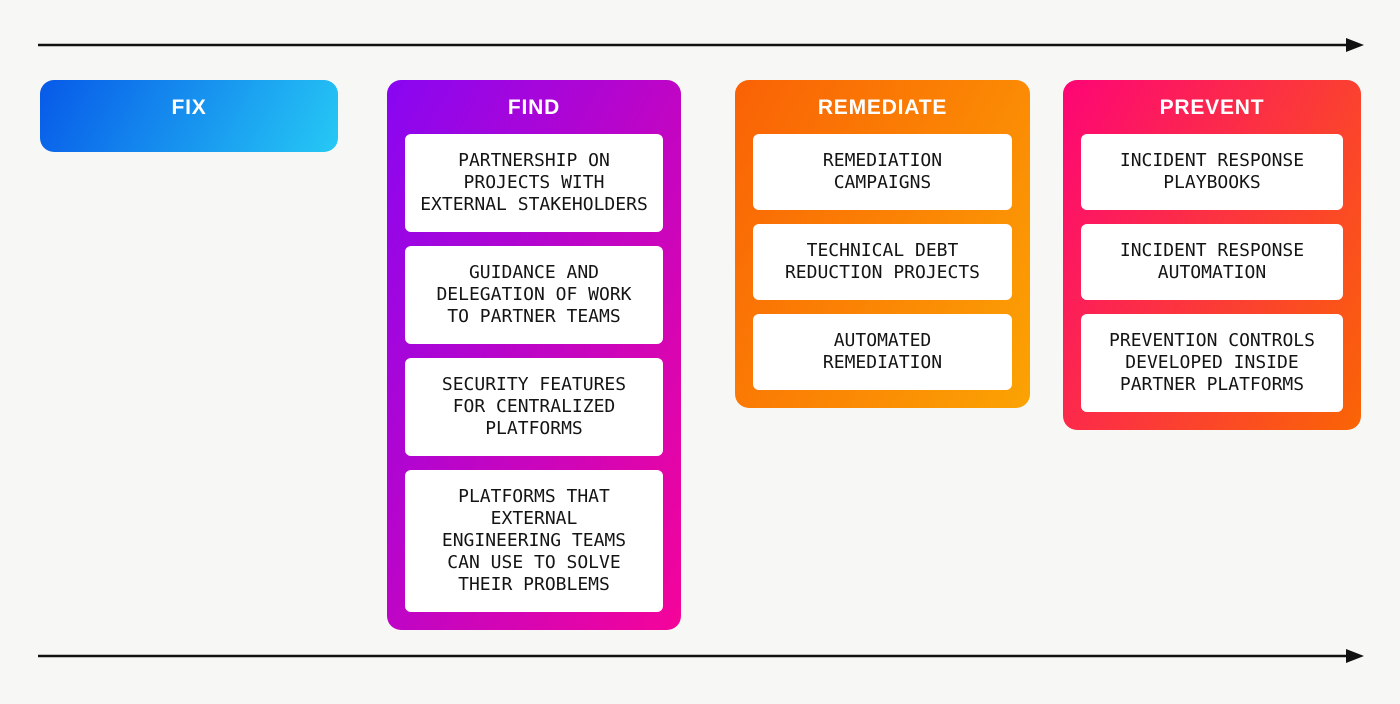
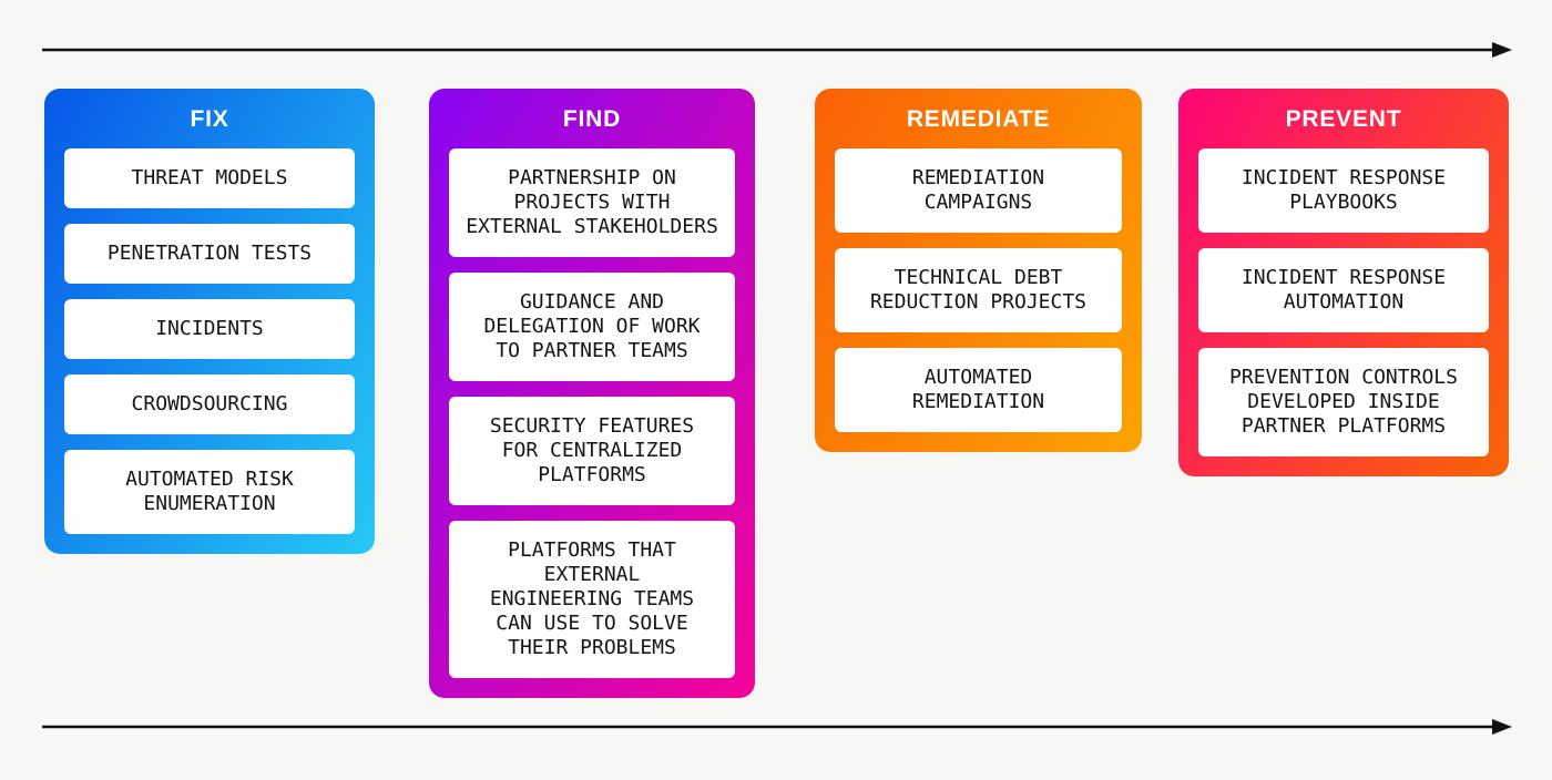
  FIX
+ THREAT MODELS
+ PENETRATION TESTS
+ INCIDENTS
+ CROWDSOURCING
+ AUTOMATED RISK
+ ENUMERATION
  FIND
  PARTNERSHIP ON
  PROJECTS WITH
  EXTERNAL STAKEHOLDERS
  GUIDANCE AND
  DELEGATION OF WORK
  TO PARTNER TEAMS
  SECURITY FEATURES
  FOR CENTRALIZED
  PLATFORMS
  PLATFORMS THAT
  EXTERNAL
  ENGINEERING TEAMS
  CAN USE TO SOLVE
  THEIR PROBLEMS
  REMEDIATE
  REMEDIATION
  CAMPAIGNS
  TECHNICAL DEBT
  REDUCTION PROJECTS
  AUTOMATED
  REMEDIATION
  PREVENT
  INCIDENT RESPONSE
  PLAYBOOKS
  INCIDENT RESPONSE
  AUTOMATION
  PREVENTION CONTROLS
  DEVELOPED INSIDE
  PARTNER PLATFORMS
